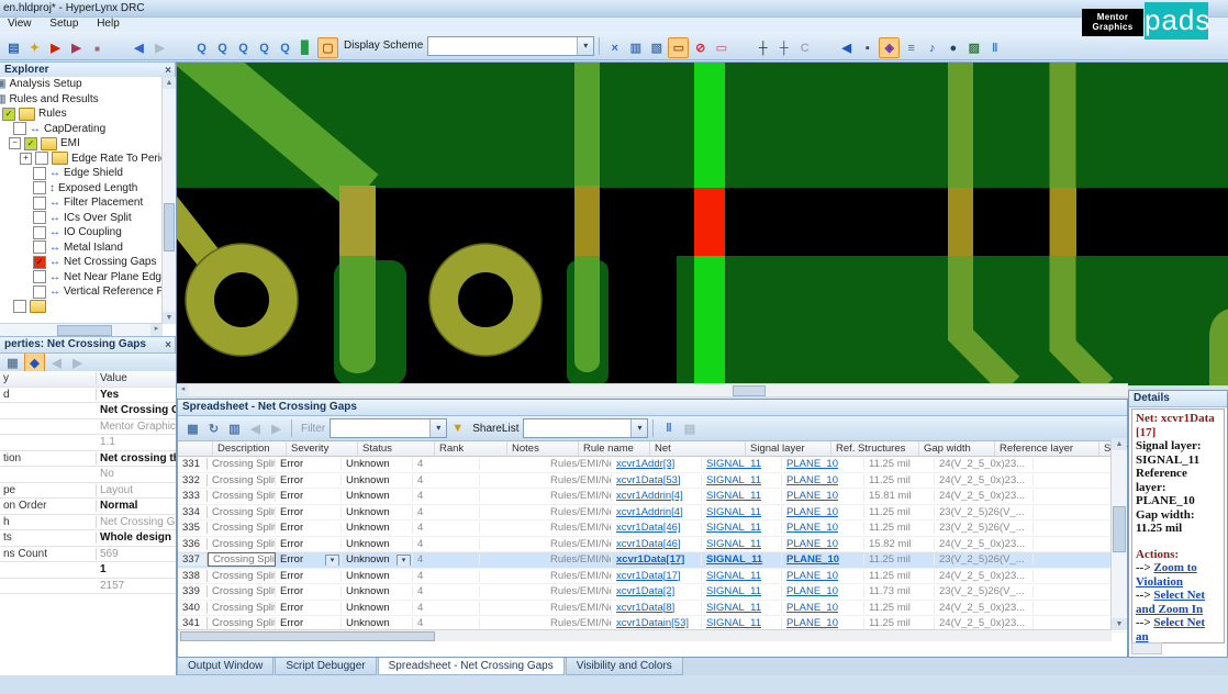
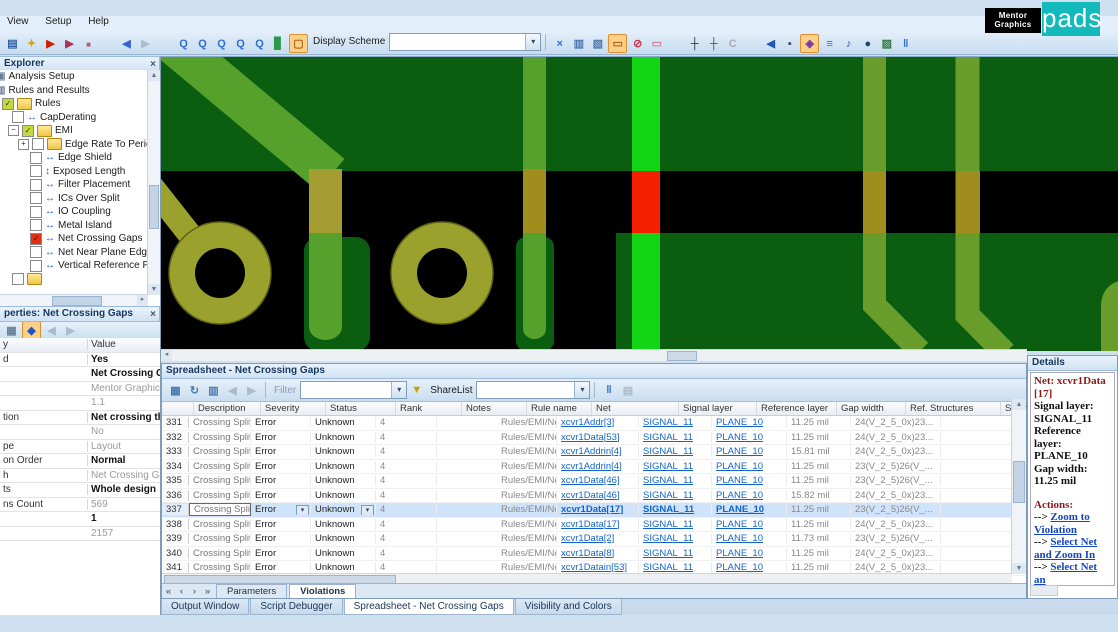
- en.hldproj* - HyperLynx DRC
  View Setup Help
  ▤ ✦ ▶ ▶ ■ ◀ ▶ Q Q Q Q Q ▊ ▢
  Display Scheme
  ▾
  × ▥ ▧ ▭ ⊘ ▭ ┼ ┼ C ◀ ▪ ◈ ≡ ♪ ● ▨ ‖
  Mentor
  Graphics
  pads
  Explorer
  ×
  ▣
  Analysis Setup
  ▥
  Rules and Results
  ✓
  Rules
  ↔
  CapDerating
  −
  ✓
  EMI
  +
  Edge Rate To Peri
  ↔
  Edge Shield
  ↕
  Exposed Length
  ↔
  Filter Placement
  ↔
  ICs Over Split
  ↔
  IO Coupling
  ↔
  Metal Island
  ✓
  ↔
  Net Crossing Gaps
  ↔
  Net Near Plane Edg
  ↔
  Vertical Reference P
  perties: Net Crossing Gaps
  ×
  ▦
  ◆
  ◀
  ▶
  y
  Value
  d
  Yes
  Net Crossing G
  1.1
  tion
  No
  pe
  Layout
  on Order
  Normal
  h
  ts
  Whole design
  ns Count
  569
  1
  2157
  Spreadsheet - Net Crossing Gaps
  ▦
  ↻
  ▥
  ◀
  ▶
  Filter
  ▾
  ▼
  ShareList
  ▾
  ‖
  ▤
  Description
  Severity
  Status
  Rank
  Notes
  Rule name
  Net
  Signal layer
- Ref. Structures
+ Reference layer
  Gap width
- Reference layer
+ Ref. Structures
  331
  Crossing Split
  Error
  Unknown
  4
  Rules/EMI/Ne
  xcvr1Addr[3]
  SIGNAL_11
  PLANE_10
  11.25 mil
  24(V_2_5_0x)23...
  332
  Crossing Split
  Error
  Unknown
  4
  Rules/EMI/Ne
  xcvr1Data[53]
  SIGNAL_11
  PLANE_10
  11.25 mil
  24(V_2_5_0x)23...
  333
  Crossing Split
  Error
  Unknown
  4
  Rules/EMI/Ne
  xcvr1Addrin[4]
  SIGNAL_11
  PLANE_10
  15.81 mil
  24(V_2_5_0x)23...
  334
  Crossing Split
  Error
  Unknown
  4
  Rules/EMI/Ne
  xcvr1Addrin[4]
  SIGNAL_11
  PLANE_10
  11.25 mil
  23(V_2_5)26(V_...
  335
  Crossing Split
  Error
  Unknown
  4
  Rules/EMI/Ne
  xcvr1Data[46]
  SIGNAL_11
  PLANE_10
  11.25 mil
  23(V_2_5)26(V_...
  336
  Crossing Split
  Error
  Unknown
  4
  Rules/EMI/Ne
  xcvr1Data[46]
  SIGNAL_11
  PLANE_10
  15.82 mil
  24(V_2_5_0x)23...
  337
  Crossing Spli
  Error
  Unknown
  4
  Rules/EMI/Ne
  xcvr1Data[17]
  SIGNAL_11
  PLANE_10
  11.25 mil
  23(V_2_5)26(V_...
  338
  Crossing Split
  Error
  Unknown
  4
  Rules/EMI/Ne
  xcvr1Data[17]
  SIGNAL_11
  PLANE_10
  11.25 mil
  24(V_2_5_0x)23...
  339
  Crossing Split
  Error
  Unknown
  4
  Rules/EMI/Ne
  xcvr1Data[2]
  SIGNAL_11
  PLANE_10
  11.73 mil
  23(V_2_5)26(V_...
  340
  Crossing Split
  Error
  Unknown
  4
  Rules/EMI/Ne
  xcvr1Data[8]
  SIGNAL_11
  PLANE_10
  11.25 mil
  24(V_2_5_0x)23...
  341
  Crossing Split
  Error
  Unknown
  4
  Rules/EMI/Ne
  xcvr1Datain[53]
  SIGNAL_11
  PLANE_10
  11.25 mil
  24(V_2_5_0x)23...
+ «
+ ‹
+ ›
+ »
+ Parameters
+ Violations
  Details
  Net: xcvr1Data [17]
  Signal layer:
  SIGNAL_11
  Reference layer:
  PLANE_10
  Gap width: 11.25 mil
  Actions:
  --> Zoom to Violation
  --> Select Net and Zoom In
  --> Select Net an
  Output Window
  Script Debugger
  Spreadsheet - Net Crossing Gaps
  Visibility and Colors
